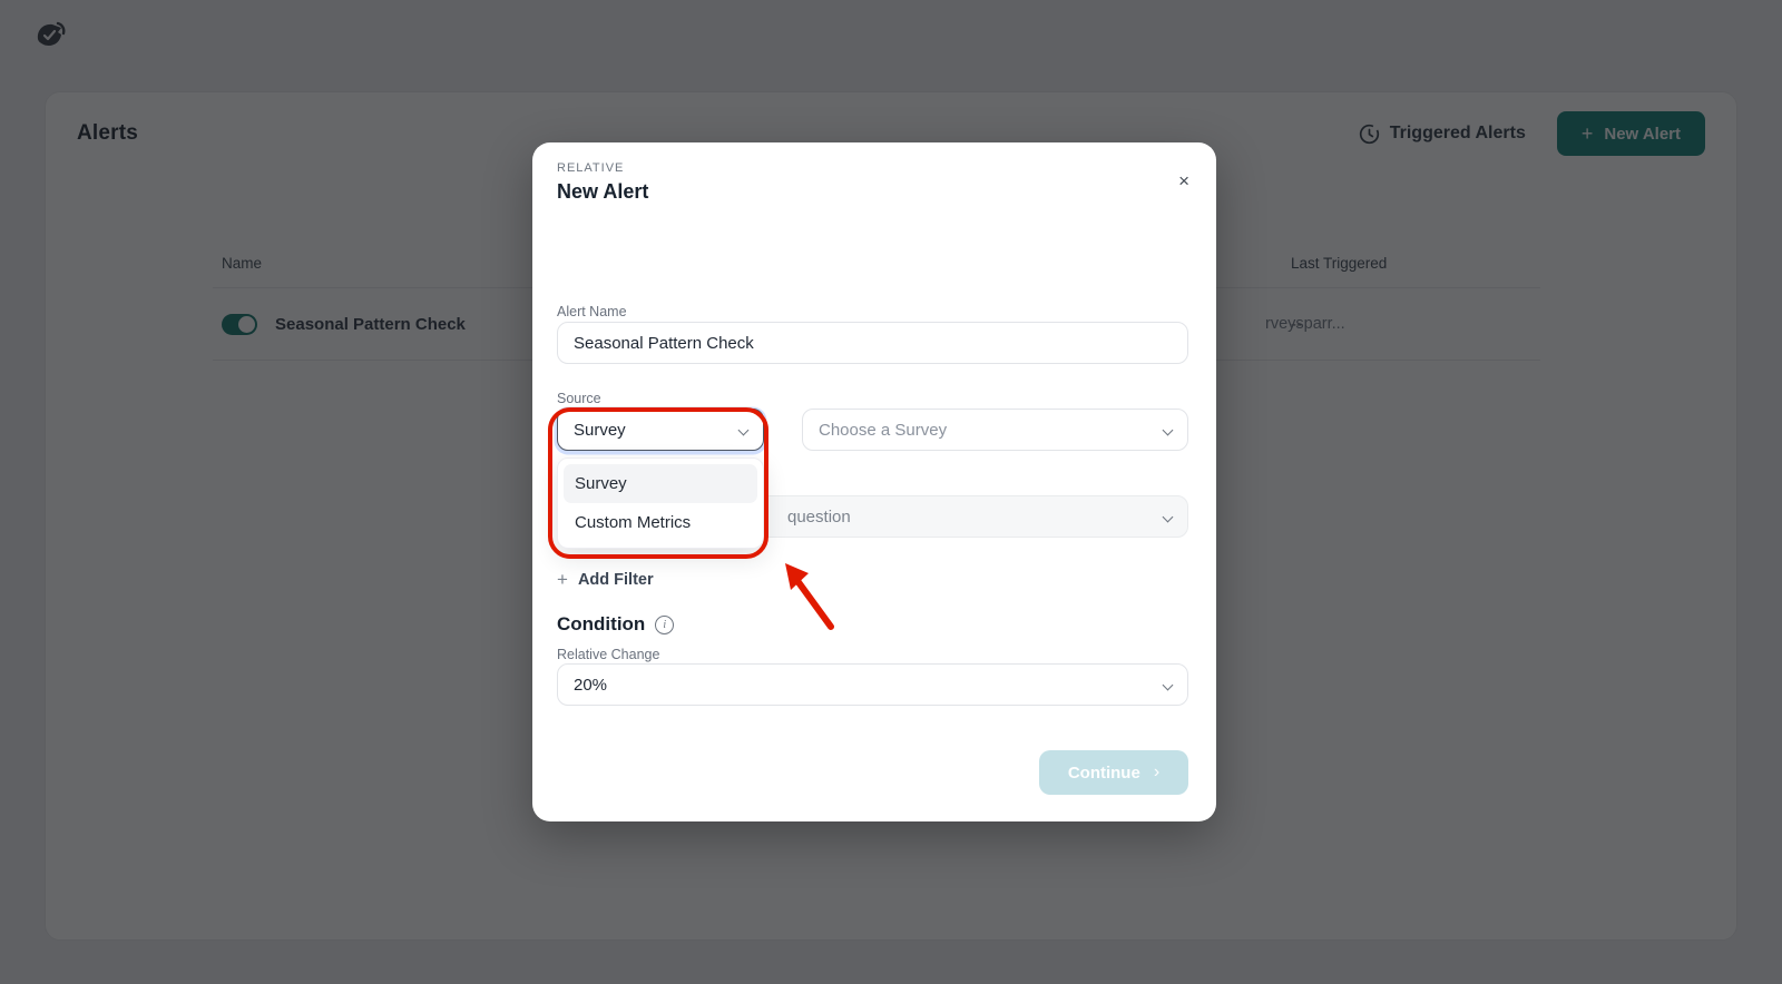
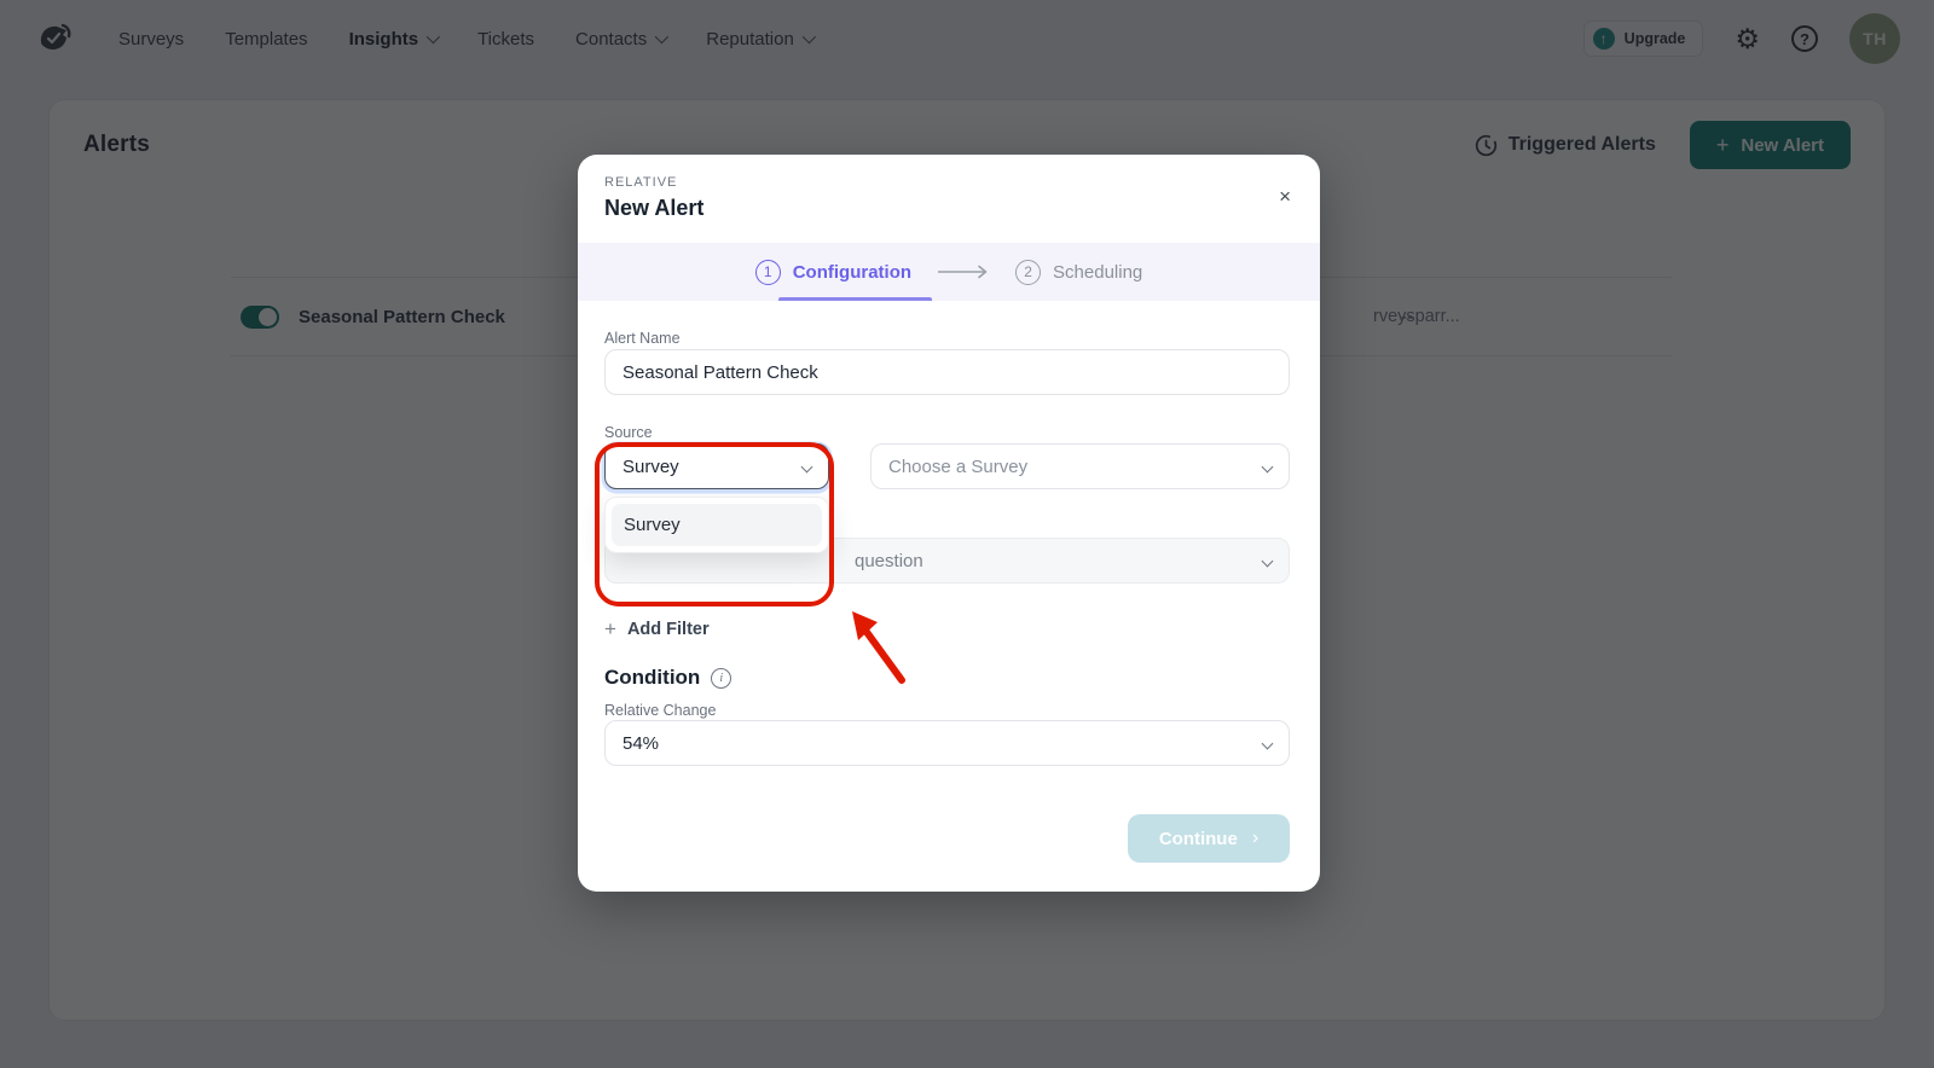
+ Surveys
+ Templates
+ Insights
+ Tickets
+ Contacts
+ Reputation
+ ↑
+ Upgrade
+ ⚙
+ ?
+ TH
  Alerts
  Triggered Alerts
  +
  New Alert
- Name
- Last Triggered
  Seasonal Pattern Check
  rveysparr...
  --
  RELATIVE
  New Alert
  ×
+ 1
+ Configuration
+ 2
+ Scheduling
  Alert Name
  Seasonal Pattern Check
  Source
  Survey
  Choose a Survey
  question
  Survey
- Custom Metrics
  +
  Add Filter
  Condition
  i
  Relative Change
- 20%
+ 54%
  Continue
  ›
